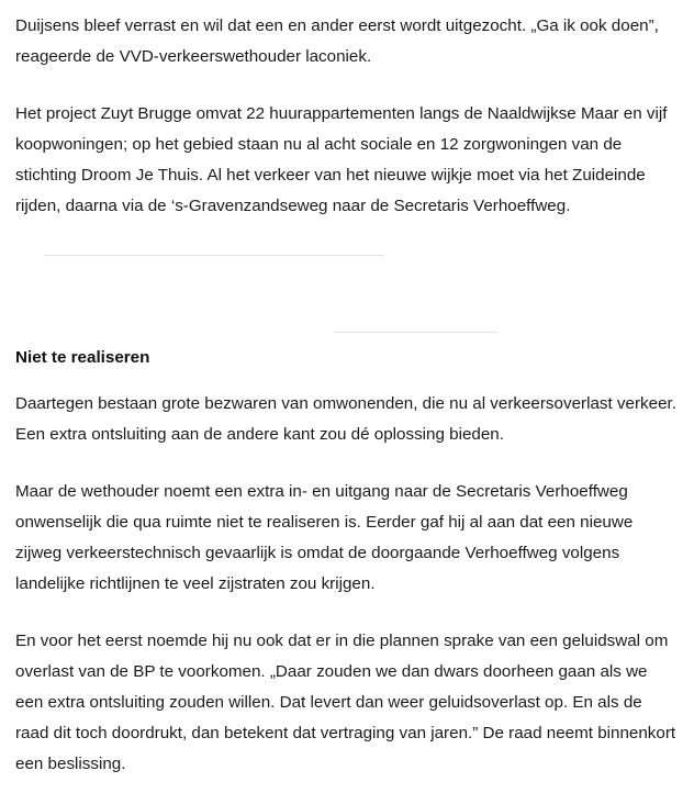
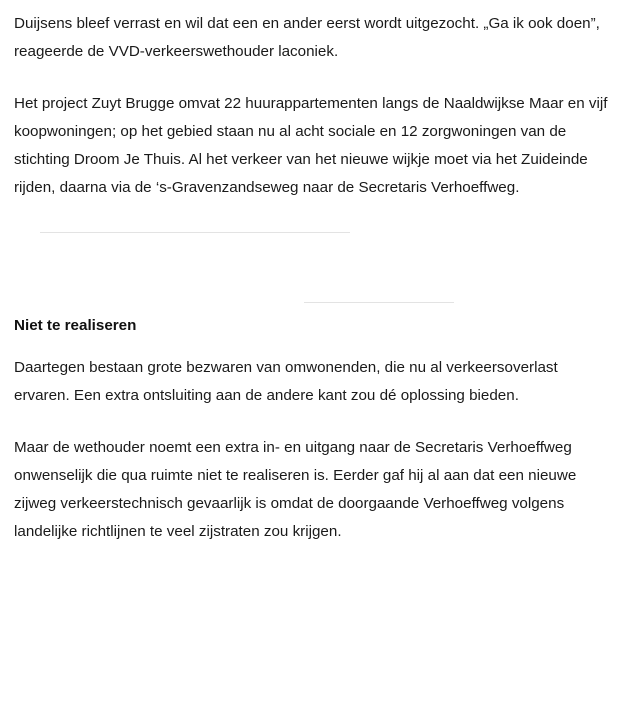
  Duijsens bleef verrast en wil dat een en ander eerst wordt uitgezocht. „Ga ik ook doen”, reageerde de VVD-verkeerswethouder laconiek.
  Het project Zuyt Brugge omvat 22 huurappartementen langs de Naaldwijkse Maar en vijf koopwoningen; op het gebied staan nu al acht sociale en 12 zorgwoningen van de stichting Droom Je Thuis. Al het verkeer van het nieuwe wijkje moet via het Zuideinde rijden, daarna via de ‘s-Gravenzandseweg naar de Secretaris Verhoeffweg.
  Niet te realiseren
- Daartegen bestaan grote bezwaren van omwonenden, die nu al verkeersoverlast verkeer. Een extra ontsluiting aan de andere kant zou dé oplossing bieden.
+ Daartegen bestaan grote bezwaren van omwonenden, die nu al verkeersoverlast ervaren. Een extra ontsluiting aan de andere kant zou dé oplossing bieden.
  Maar de wethouder noemt een extra in- en uitgang naar de Secretaris Verhoeffweg onwenselijk die qua ruimte niet te realiseren is. Eerder gaf hij al aan dat een nieuwe zijweg verkeerstechnisch gevaarlijk is omdat de doorgaande Verhoeffweg volgens landelijke richtlijnen te veel zijstraten zou krijgen.
- En voor het eerst noemde hij nu ook dat er in die plannen sprake van een geluidswal om overlast van de BP te voorkomen. „Daar zouden we dan dwars doorheen gaan als we een extra ontsluiting zouden willen. Dat levert dan weer geluidsoverlast op. En als de raad dit toch doordrukt, dan betekent dat vertraging van jaren.” De raad neemt binnenkort een beslissing.
